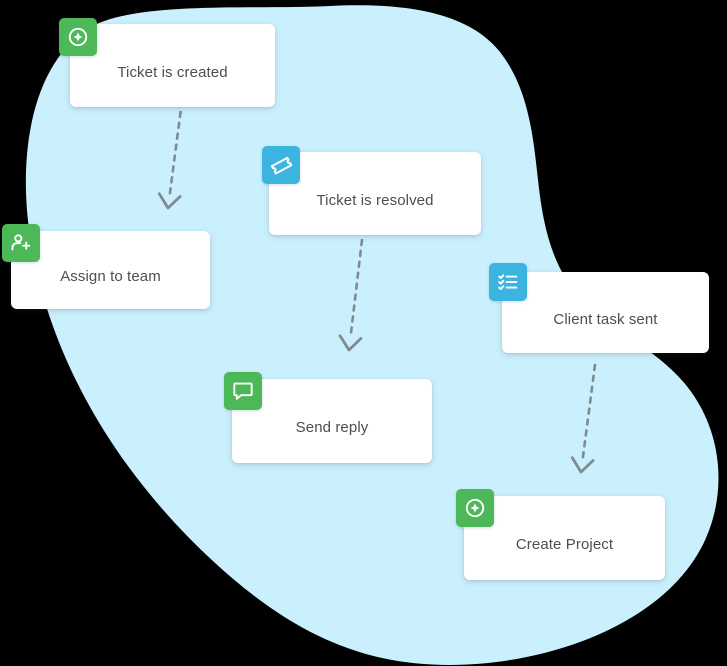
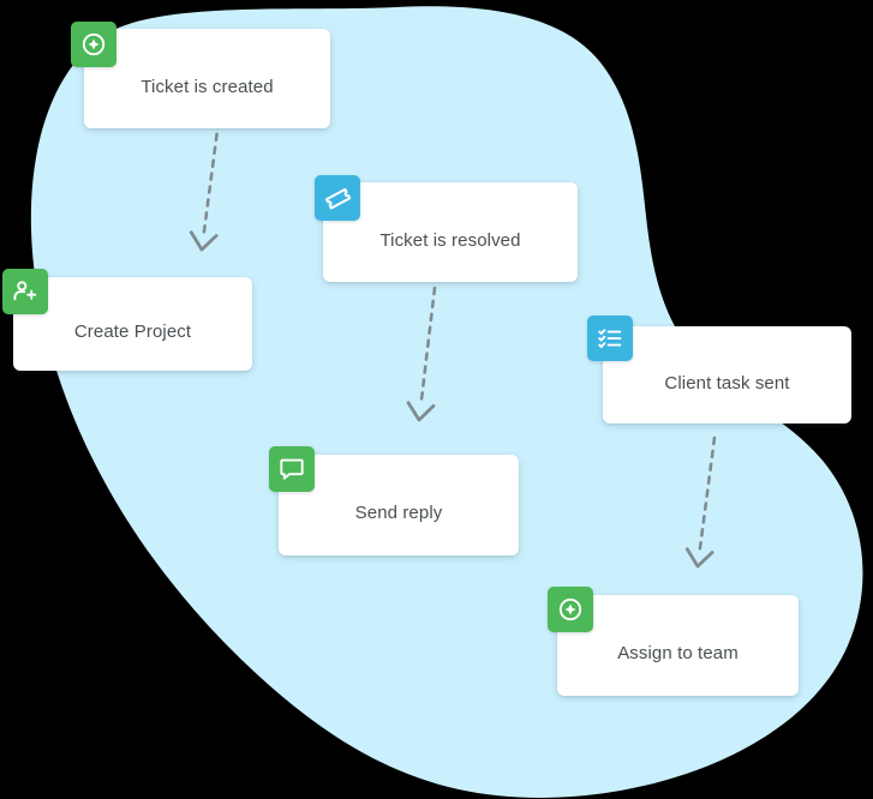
  Ticket is created
  Ticket is resolved
- Assign to team
+ Create Project
  Client task sent
  Send reply
- Create Project
+ Assign to team
